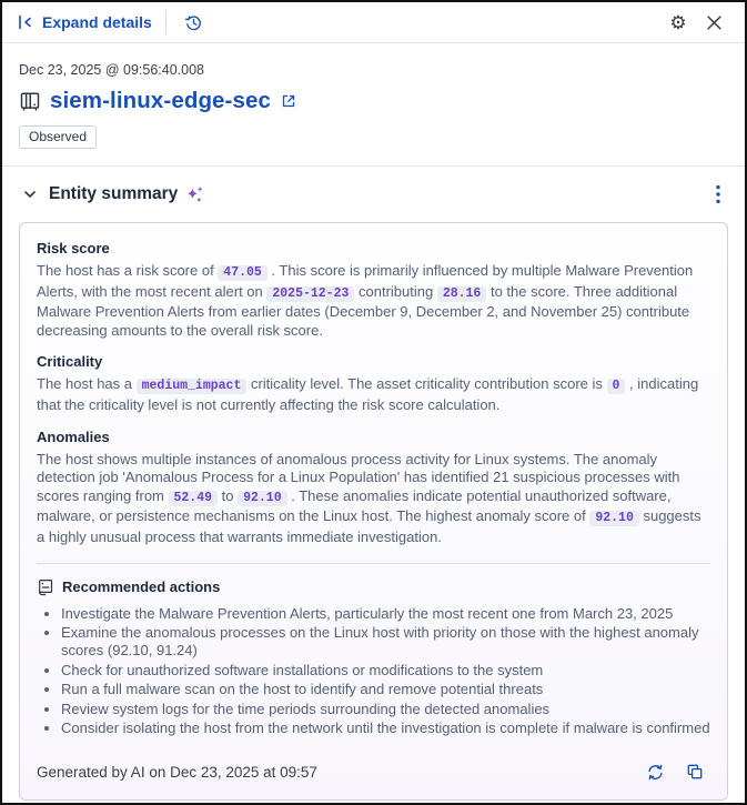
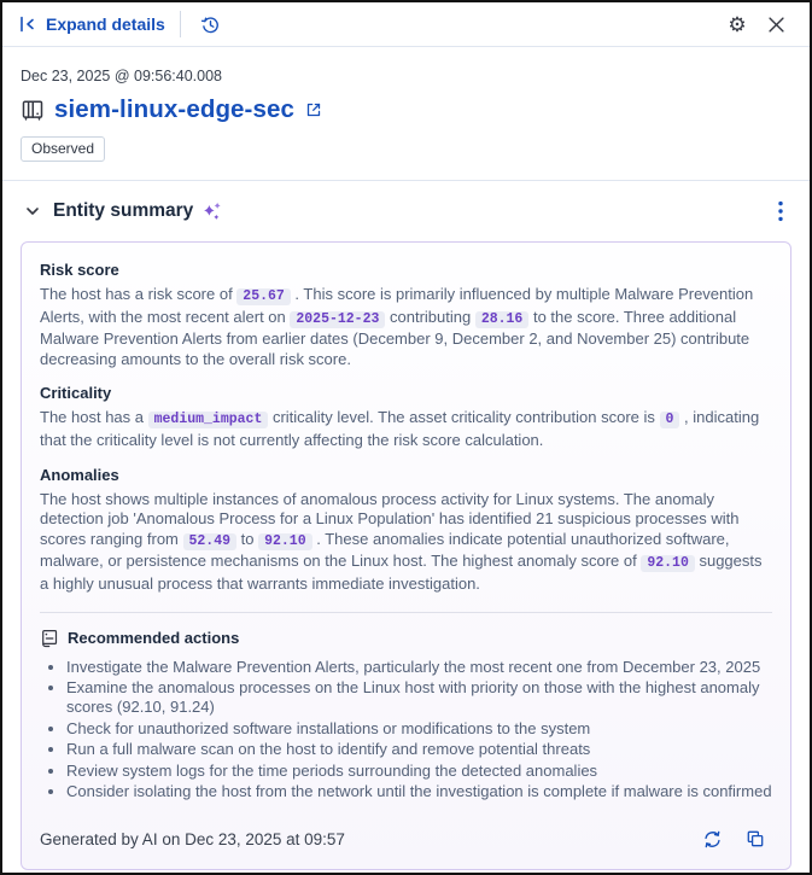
  Expand details
  ⚙
  Dec 23, 2025 @ 09:56:40.008
  siem-linux-edge-sec
  Observed
  Entity summary
  Risk score
- The host has a risk score of 47.05 . This score is primarily influenced by multiple Malware Prevention Alerts, with the most recent alert on 2025-12-23 contributing 28.16 to the score. Three additional Malware Prevention Alerts from earlier dates (December 9, December 2, and November 25) contribute decreasing amounts to the overall risk score.
+ The host has a risk score of 25.67 . This score is primarily influenced by multiple Malware Prevention Alerts, with the most recent alert on 2025-12-23 contributing 28.16 to the score. Three additional Malware Prevention Alerts from earlier dates (December 9, December 2, and November 25) contribute decreasing amounts to the overall risk score.
  Criticality
  The host has a medium_impact criticality level. The asset criticality contribution score is 0 , indicating that the criticality level is not currently affecting the risk score calculation.
  Anomalies
  The host shows multiple instances of anomalous process activity for Linux systems. The anomaly detection job 'Anomalous Process for a Linux Population' has identified 21 suspicious processes with scores ranging from 52.49 to 92.10 . These anomalies indicate potential unauthorized software, malware, or persistence mechanisms on the Linux host. The highest anomaly score of 92.10 suggests a highly unusual process that warrants immediate investigation.
  Recommended actions
- Investigate the Malware Prevention Alerts, particularly the most recent one from March 23, 2025
+ Investigate the Malware Prevention Alerts, particularly the most recent one from December 23, 2025
  Examine the anomalous processes on the Linux host with priority on those with the highest anomaly scores (92.10, 91.24)
  Check for unauthorized software installations or modifications to the system
  Run a full malware scan on the host to identify and remove potential threats
  Review system logs for the time periods surrounding the detected anomalies
  Consider isolating the host from the network until the investigation is complete if malware is confirmed
  Generated by AI on Dec 23, 2025 at 09:57
